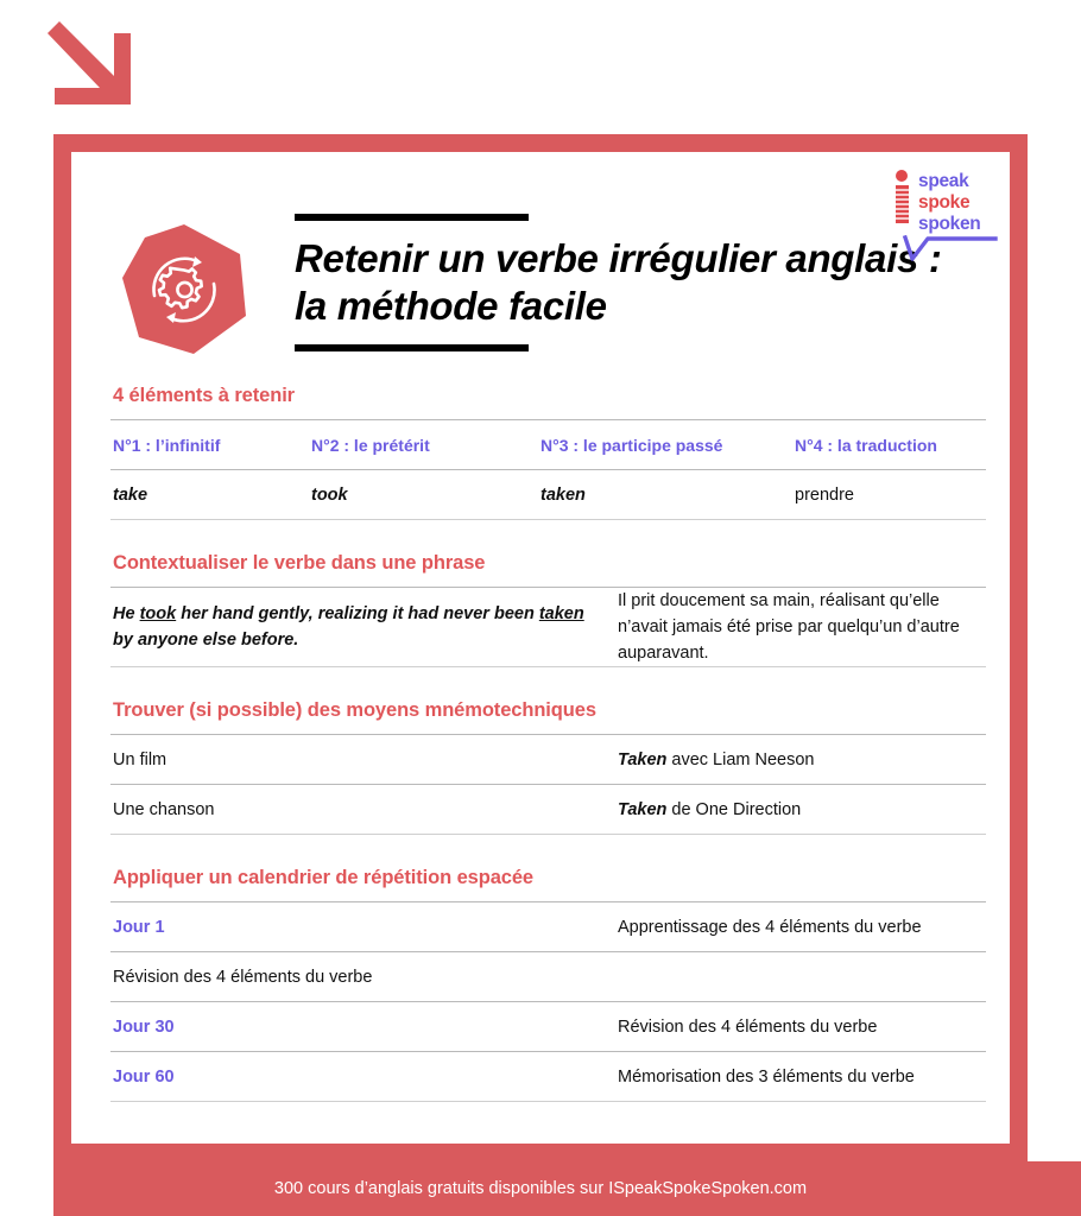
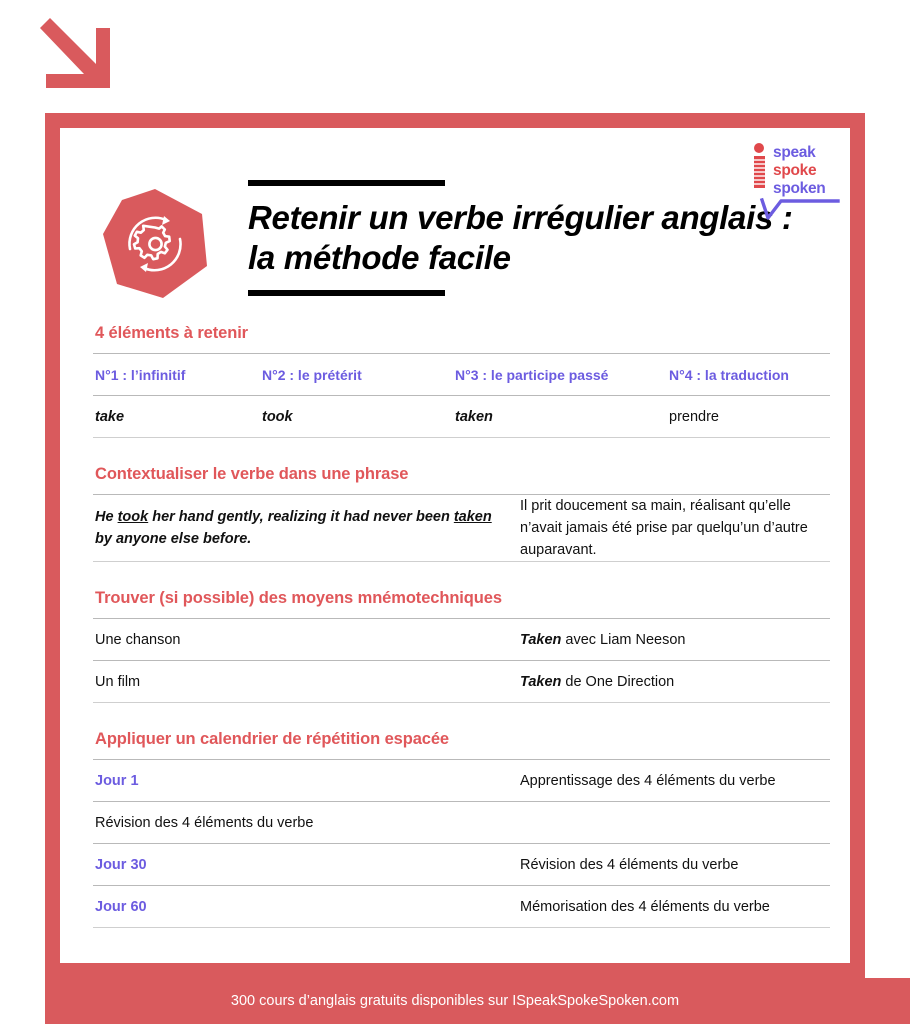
  Retenir un verbe irrégulier anglais : la méthode facile
  speak
  spoke
  spoken
  4 éléments à retenir
  N°1 : l’infinitif
  N°2 : le prétérit
  N°3 : le participe passé
  N°4 : la traduction
  take
  took
  taken
  prendre
  Contextualiser le verbe dans une phrase
  He took her hand gently, realizing it had never been taken by anyone else before.
  Il prit doucement sa main, réalisant qu’elle n’avait jamais été prise par quelqu’un d’autre auparavant.
  Trouver (si possible) des moyens mnémotechniques
- Un film
+ Une chanson
  Taken avec Liam Neeson
- Une chanson
+ Un film
  Taken de One Direction
  Appliquer un calendrier de répétition espacée
  Jour 1
  Apprentissage des 4 éléments du verbe
  Révision des 4 éléments du verbe
  Jour 30
  Révision des 4 éléments du verbe
  Jour 60
- Mémorisation des 3 éléments du verbe
+ Mémorisation des 4 éléments du verbe
  300 cours d’anglais gratuits disponibles sur ISpeakSpokeSpoken.com
